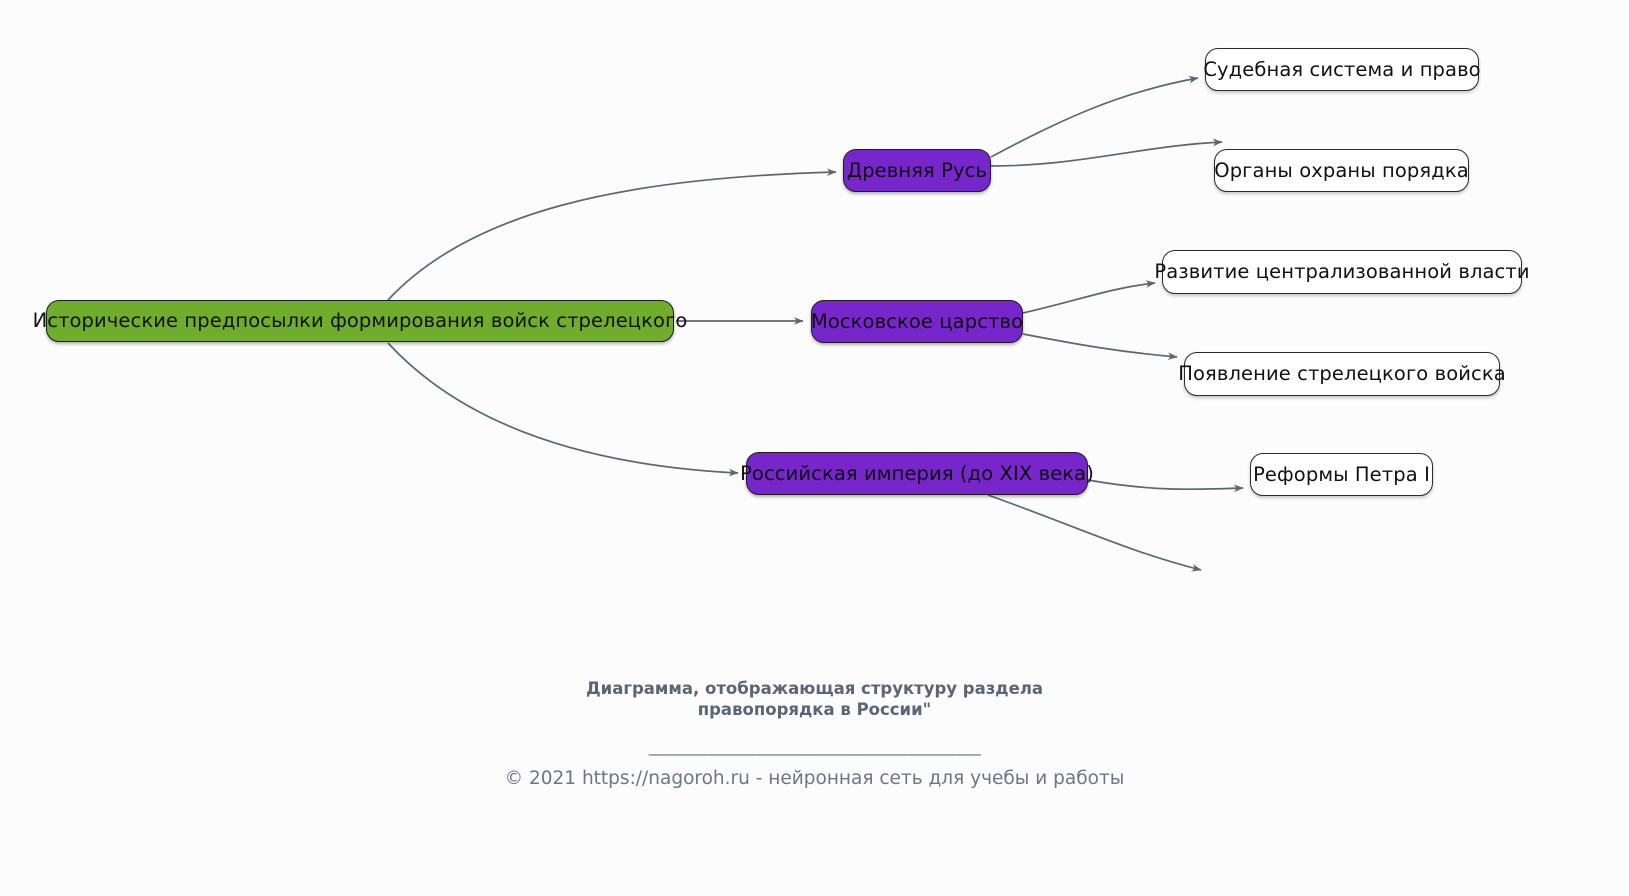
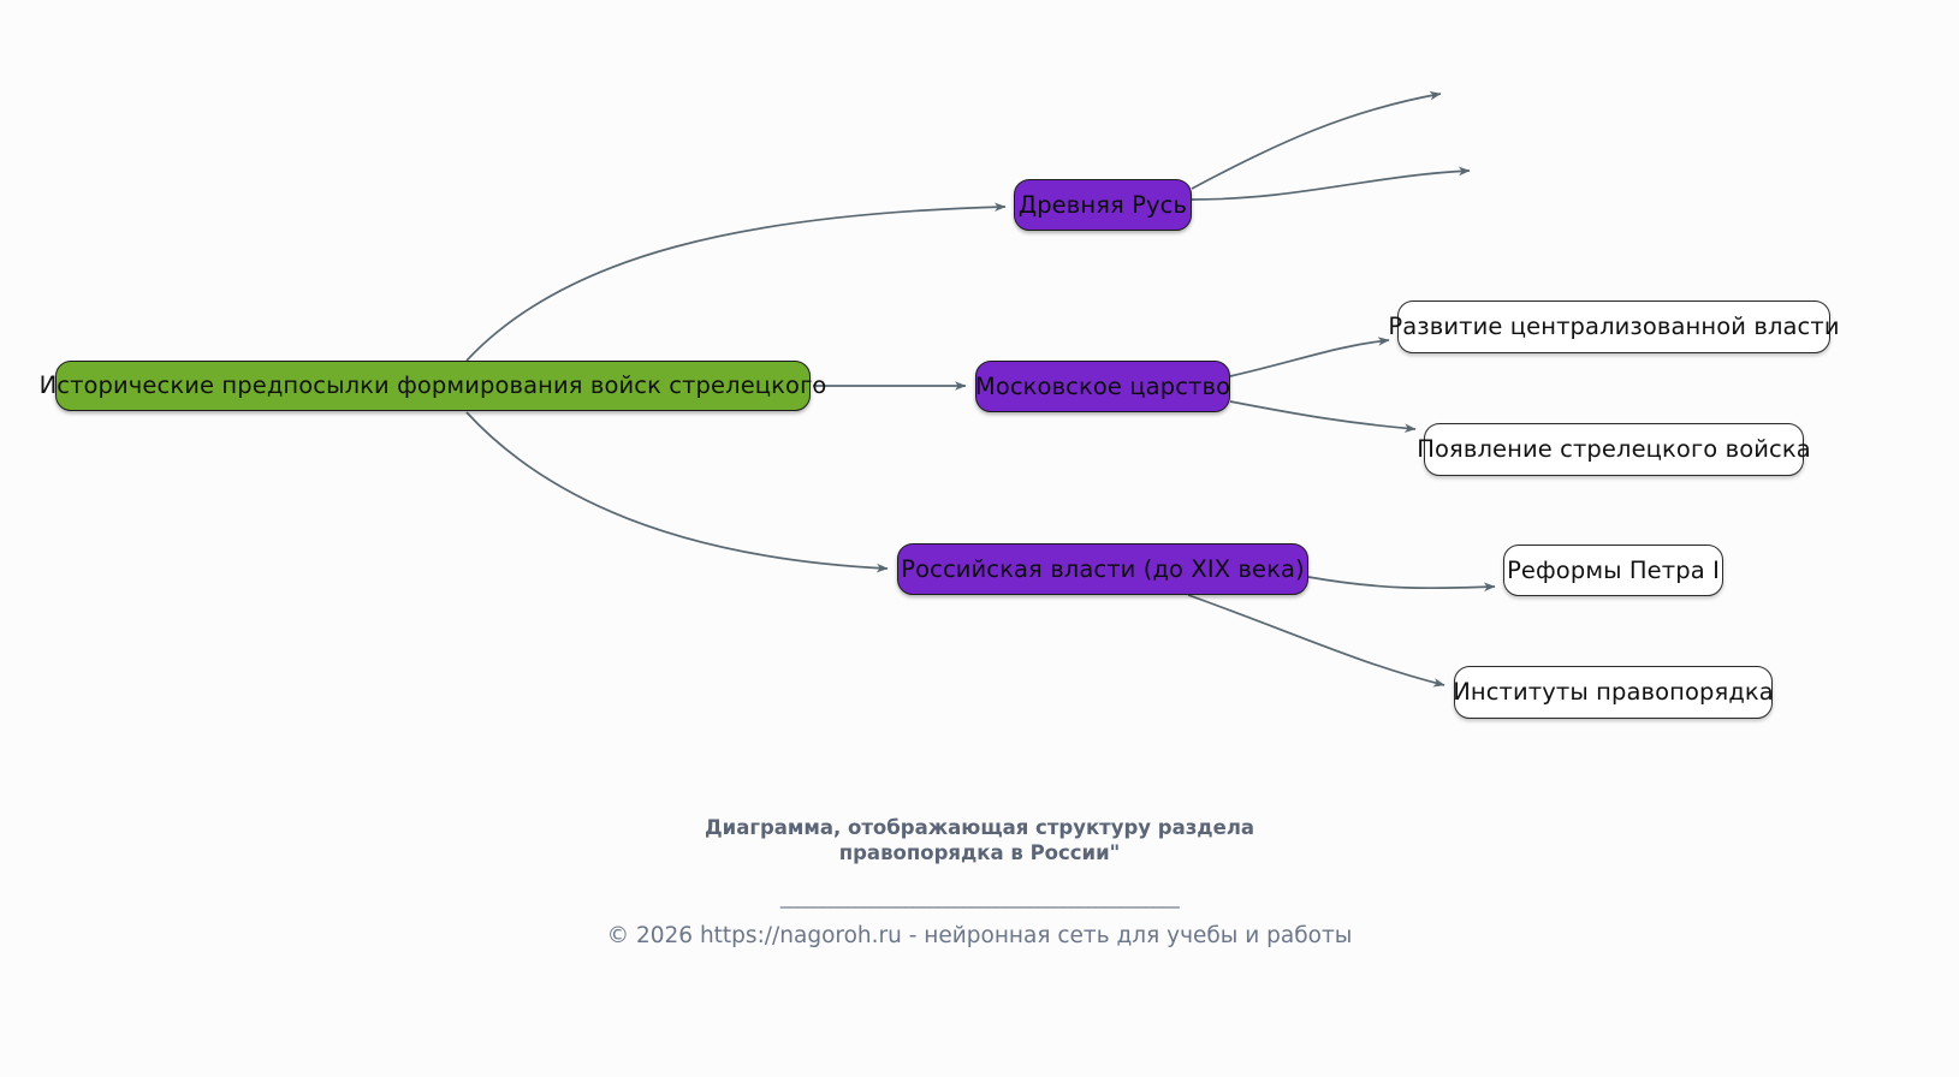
  Исторические предпосылки формирования войск стрелецкого
  Древняя Русь
  Московское царство
- Российская империя (до XIX века)
+ Российская власти (до XIX века)
- Судебная система и право
- Органы охраны порядка
  Развитие централизованной власти
  Появление стрелецкого войска
  Реформы Петра I
+ Институты правопорядка
  Диаграмма, отображающая структуру раздела
  правопорядка в России"
  ________________________________________________
- © 2021 https://nagoroh.ru - нейронная сеть для учебы и работы
+ © 2026 https://nagoroh.ru - нейронная сеть для учебы и работы
